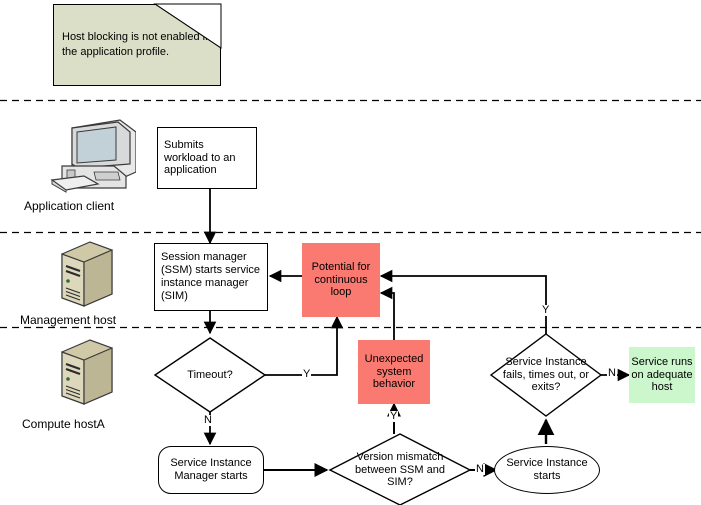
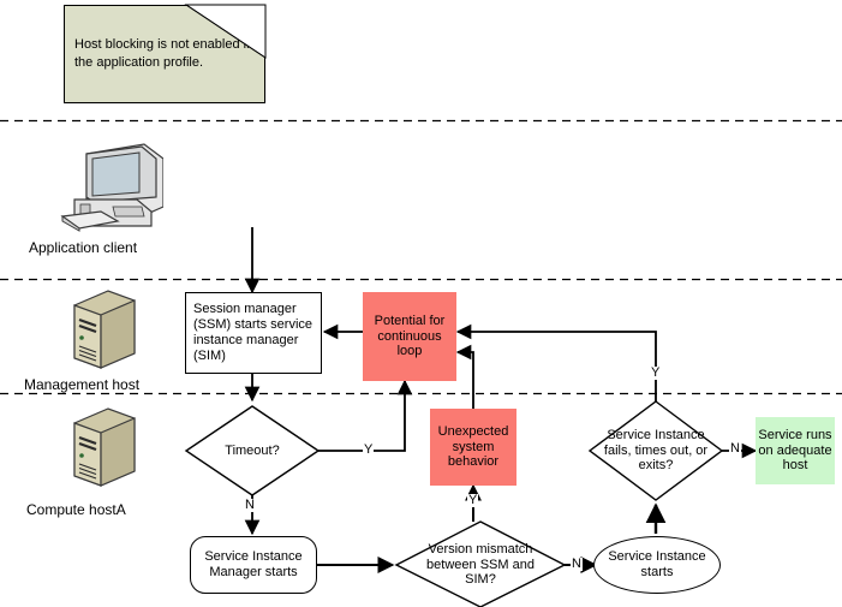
  Host blocking is not enabled the application profile.
  Application client
  Management host
  Compute hostA
- Submits workload to an application
  Session manager (SSM) starts service instance manager (SIM)
  Potential for continuous loop
  Timeout?
  Unexpected system behavior
  Service Instance fails, times out, or exits?
  Service runs on adequate host
  Service Instance Manager starts
  Version mismatch between SSM and SIM?
  Service Instance starts
  Y
  N
  Y
  N
  Y
  N
